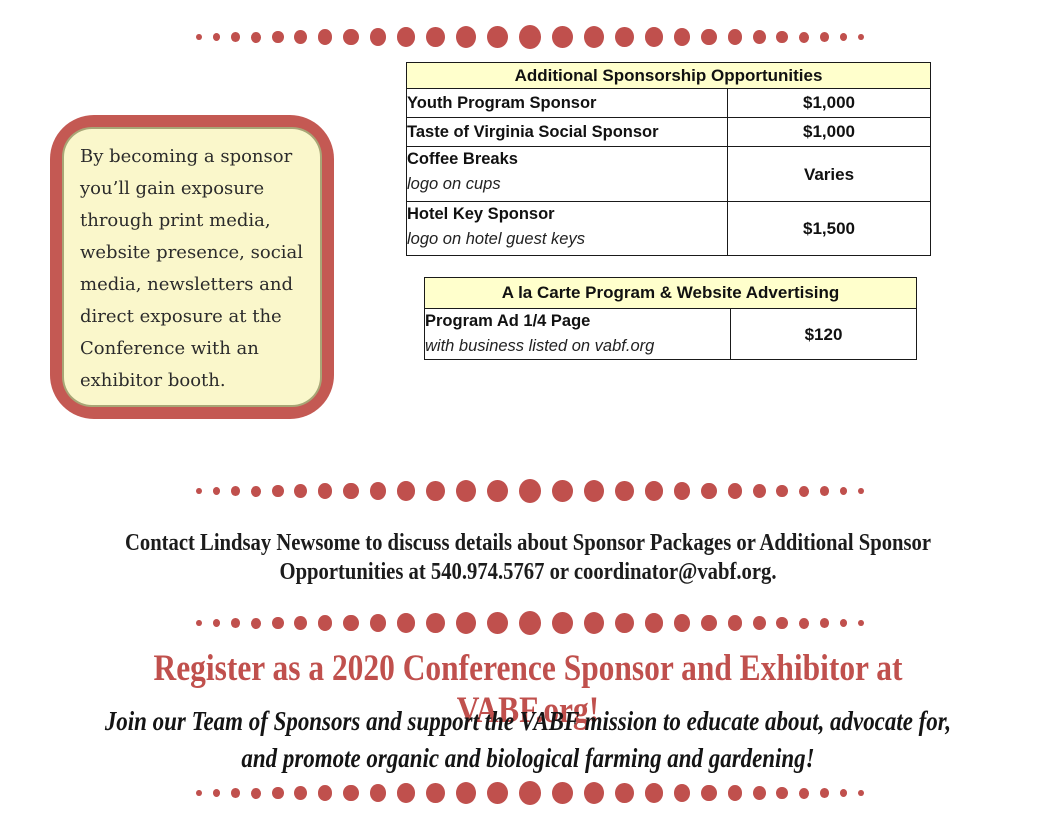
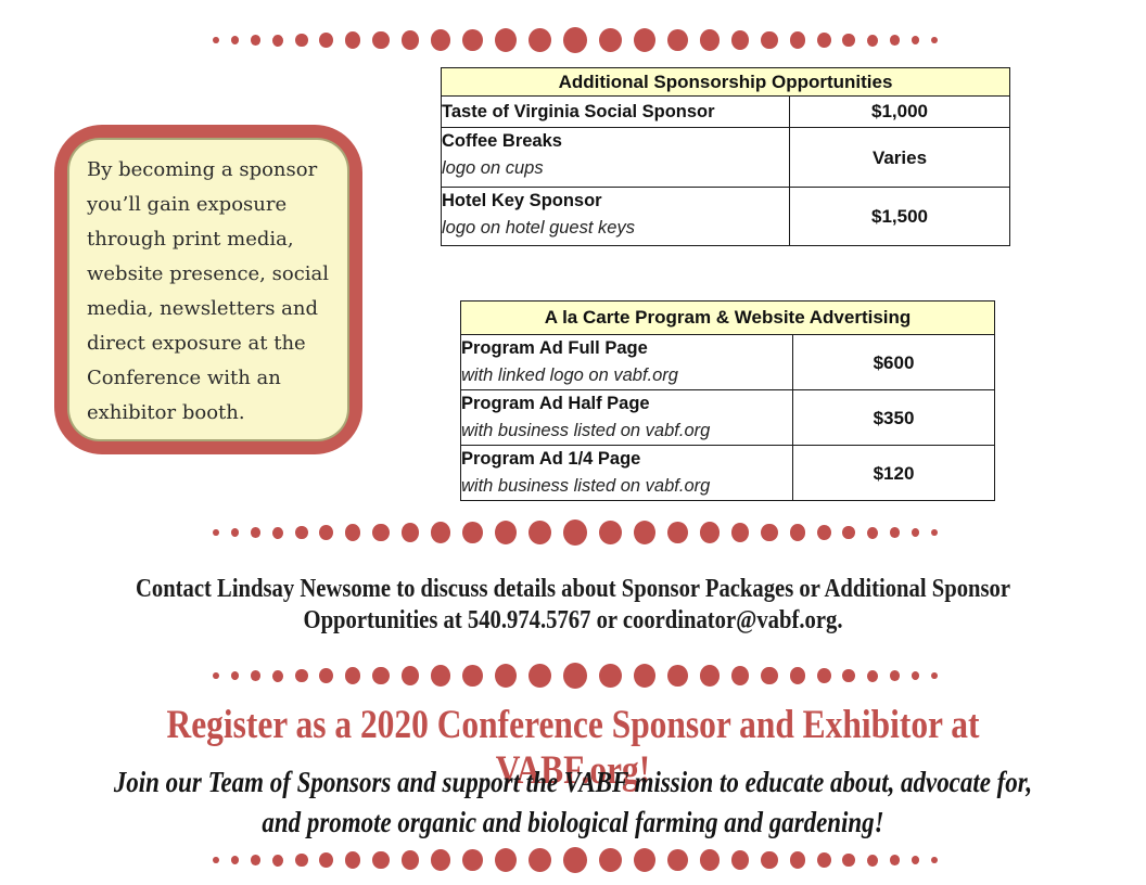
  By becoming a sponsor
  you’ll gain exposure
  through print media,
  website presence, social
  media, newsletters and
  direct exposure at the
  Conference with an
  exhibitor booth.
  Additional Sponsorship Opportunities
- Youth Program Sponsor	$1,000
  Taste of Virginia Social Sponsor	$1,000
  Coffee Breaks logo on cups	Varies
  Hotel Key Sponsor logo on hotel guest keys	$1,500
  A la Carte Program & Website Advertising
+ Program Ad Full Page with linked logo on vabf.org	$600
+ Program Ad Half Page with business listed on vabf.org	$350
  Program Ad 1/4 Page with business listed on vabf.org	$120
  Contact Lindsay Newsome to discuss details about Sponsor Packages or Additional Sponsor
  Opportunities at 540.974.5767 or coordinator@vabf.org.
  Register as a 2020 Conference Sponsor and Exhibitor at VABF.org!
  Join our Team of Sponsors and support the VABF mission to educate about, advocate for,
  and promote organic and biological farming and gardening!
